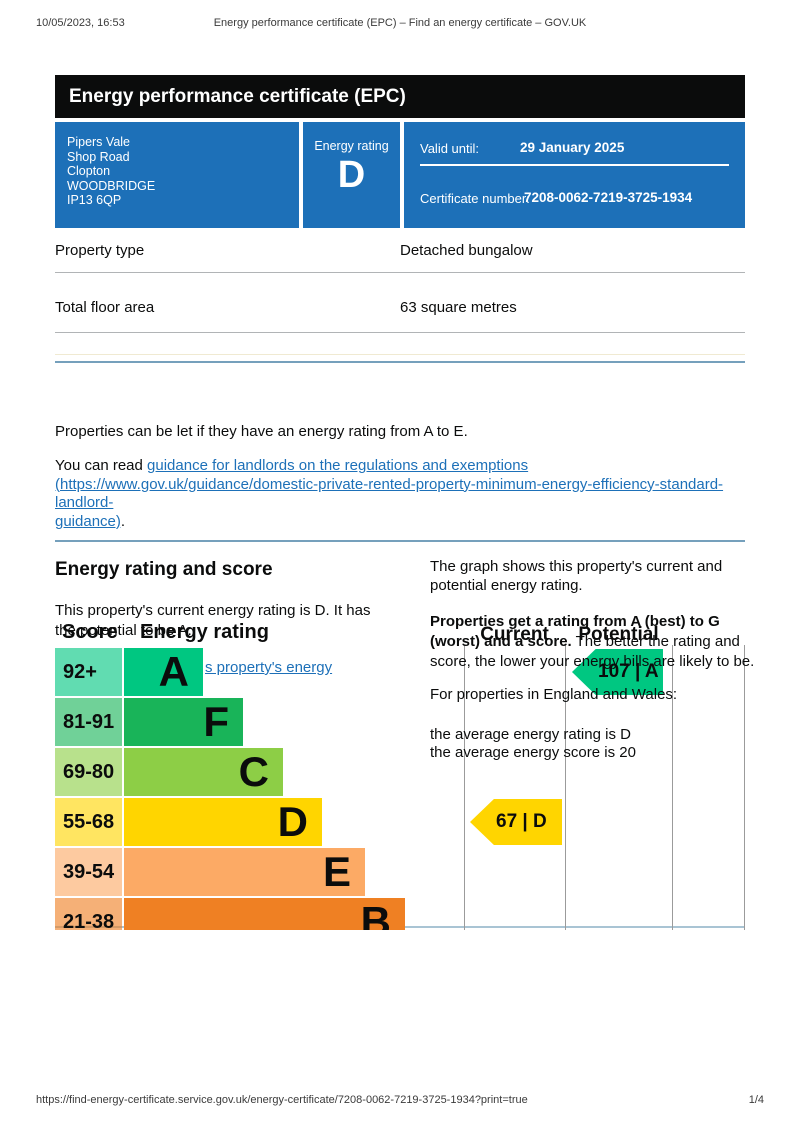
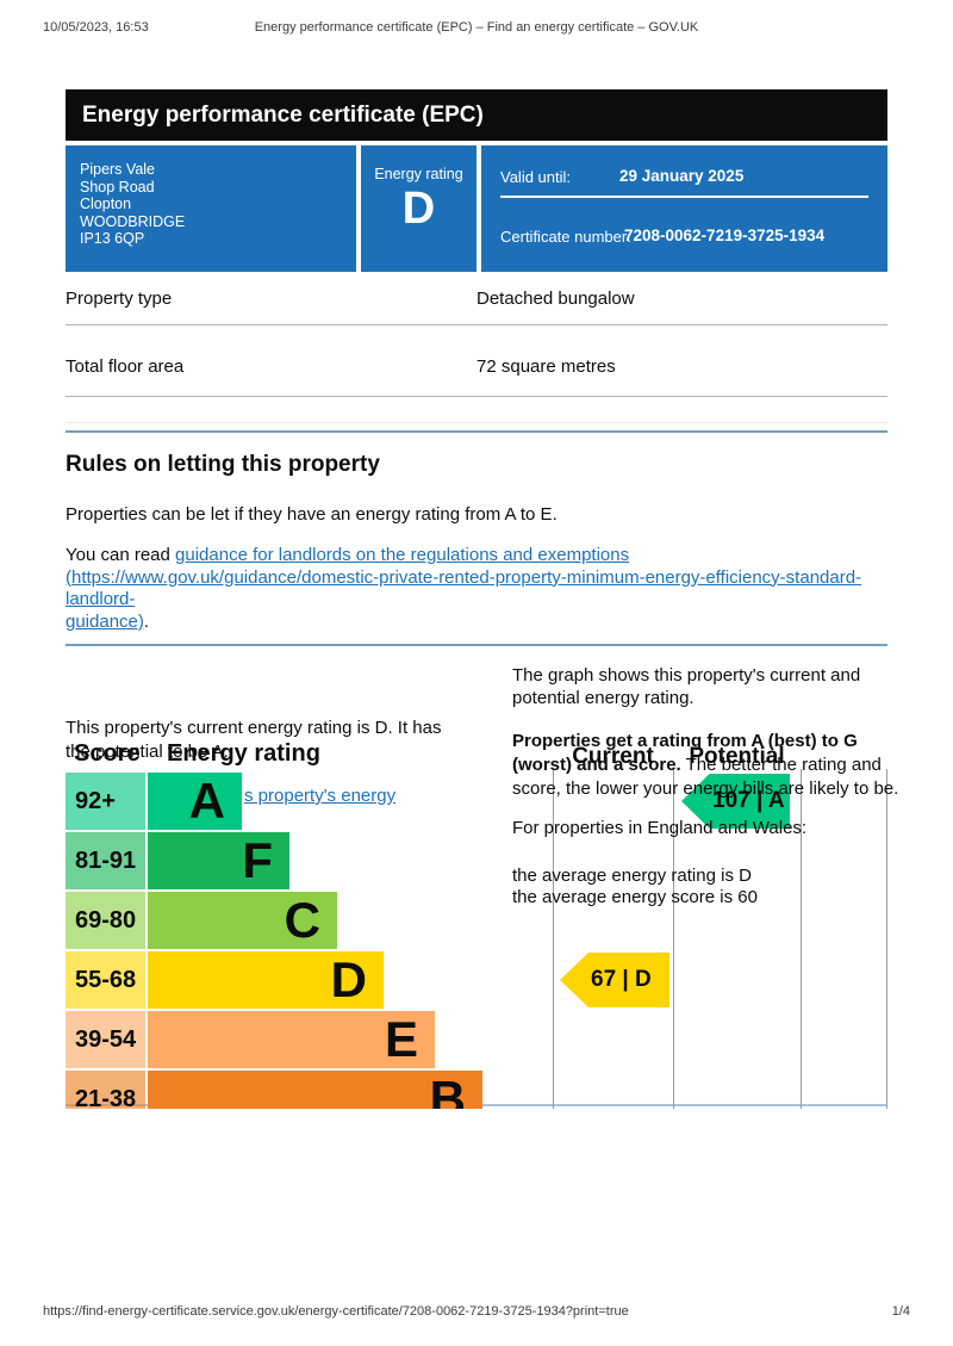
  10/05/2023, 16:53
  Energy performance certificate (EPC) – Find an energy certificate – GOV.UK
  Energy performance certificate (EPC)
  Pipers Vale
  Shop Road
  Clopton
  WOODBRIDGE
  IP13 6QP
  Energy rating
  D
  Valid until:
  29 January 2025
  Certificate number:
  7208-0062-7219-3725-1934
  Property type
  Detached bungalow
  Total floor area
- 63 square metres
+ 72 square metres
+ Rules on letting this property
  Properties can be let if they have an energy rating from A to E.
  You can read guidance for landlords on the regulations and exemptions
  (https://www.gov.uk/guidance/domestic-private-rented-property-minimum-energy-efficiency-standard-landlord-
  guidance).
- Energy rating and score
  This property's current energy rating is D. It has
  the potential to be A.
  s property's energy
  The graph shows this property's current and
  potential energy rating.
  Properties get a rating from A (best) to G
  (worst) and a score. The better the rating and
  score, the lower your energy bills are likely to be.
  For properties in England and Wales:
  the average energy rating is D
- the average energy score is 20
+ the average energy score is 60
  Score
  Energy rating
  Current
  Potential
  92+
  A
  81-91
  F
  69-80
  C
  55-68
  D
  39-54
  E
  21-38
  B
  67 | D
  107 | A
  https://find-energy-certificate.service.gov.uk/energy-certificate/7208-0062-7219-3725-1934?print=true
  1/4
